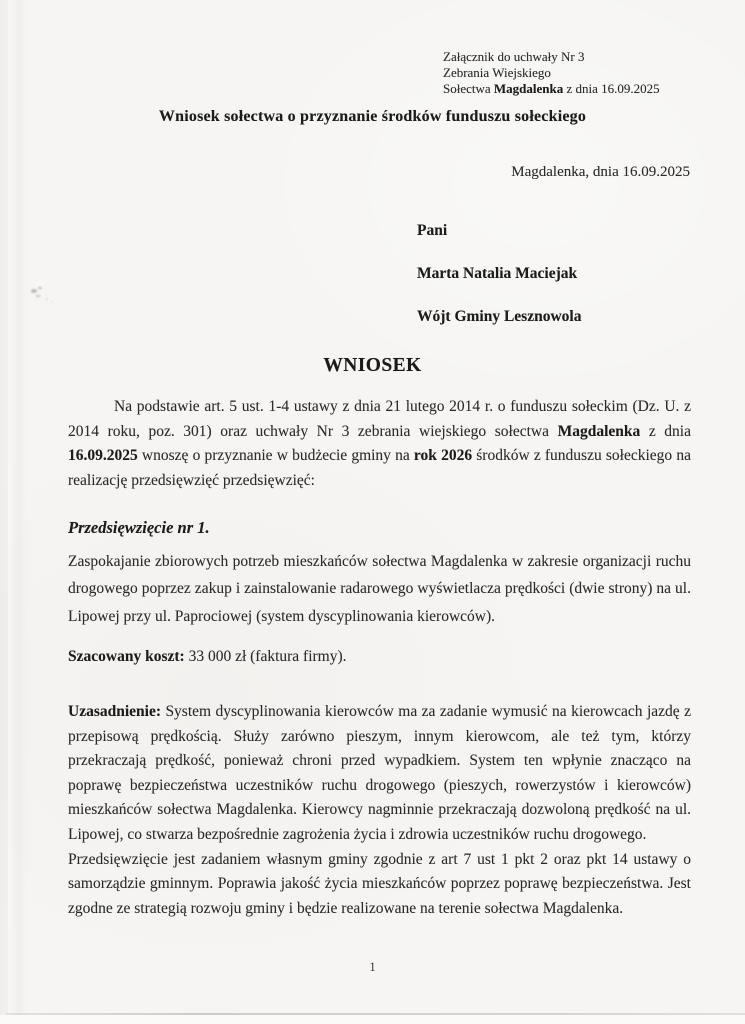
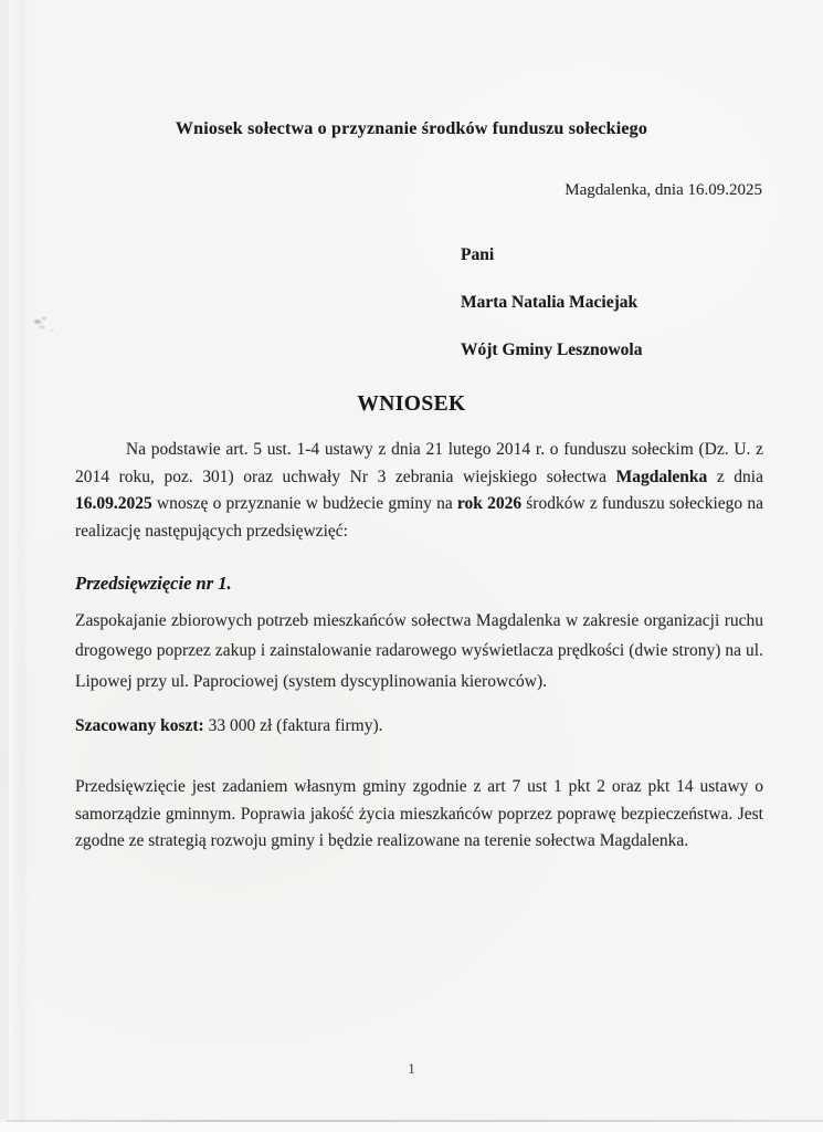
- Załącznik do uchwały Nr 3
- Zebrania Wiejskiego
- Sołectwa Magdalenka z dnia 16.09.2025
  Wniosek sołectwa o przyznanie środków funduszu sołeckiego
  Magdalenka, dnia 16.09.2025
  Pani
  Marta Natalia Maciejak
  Wójt Gminy Lesznowola
  WNIOSEK
- Na podstawie art. 5 ust. 1-4 ustawy z dnia 21 lutego 2014 r. o funduszu sołeckim (Dz. U. z 2014 roku, poz. 301) oraz uchwały Nr 3 zebrania wiejskiego sołectwa Magdalenka z dnia 16.09.2025 wnoszę o przyznanie w budżecie gminy na rok 2026 środków z funduszu sołeckiego na realizację przedsięwzięć przedsięwzięć:
+ Na podstawie art. 5 ust. 1-4 ustawy z dnia 21 lutego 2014 r. o funduszu sołeckim (Dz. U. z 2014 roku, poz. 301) oraz uchwały Nr 3 zebrania wiejskiego sołectwa Magdalenka z dnia 16.09.2025 wnoszę o przyznanie w budżecie gminy na rok 2026 środków z funduszu sołeckiego na realizację następujących przedsięwzięć:
  Przedsięwzięcie nr 1.
  Zaspokajanie zbiorowych potrzeb mieszkańców sołectwa Magdalenka w zakresie organizacji ruchu drogowego poprzez zakup i zainstalowanie radarowego wyświetlacza prędkości (dwie strony) na ul. Lipowej przy ul. Paprociowej (system dyscyplinowania kierowców).
  Szacowany koszt: 33 000 zł (faktura firmy).
- Uzasadnienie: System dyscyplinowania kierowców ma za zadanie wymusić na kierowcach jazdę z przepisową prędkością. Służy zarówno pieszym, innym kierowcom, ale też tym, którzy przekraczają prędkość, ponieważ chroni przed wypadkiem. System ten wpłynie znacząco na poprawę bezpieczeństwa uczestników ruchu drogowego (pieszych, rowerzystów i kierowców) mieszkańców sołectwa Magdalenka. Kierowcy nagminnie przekraczają dozwoloną prędkość na ul. Lipowej, co stwarza bezpośrednie zagrożenia życia i zdrowia uczestników ruchu drogowego.
  Przedsięwzięcie jest zadaniem własnym gminy zgodnie z art 7 ust 1 pkt 2 oraz pkt 14 ustawy o samorządzie gminnym. Poprawia jakość życia mieszkańców poprzez poprawę bezpieczeństwa. Jest zgodne ze strategią rozwoju gminy i będzie realizowane na terenie sołectwa Magdalenka.
  1
